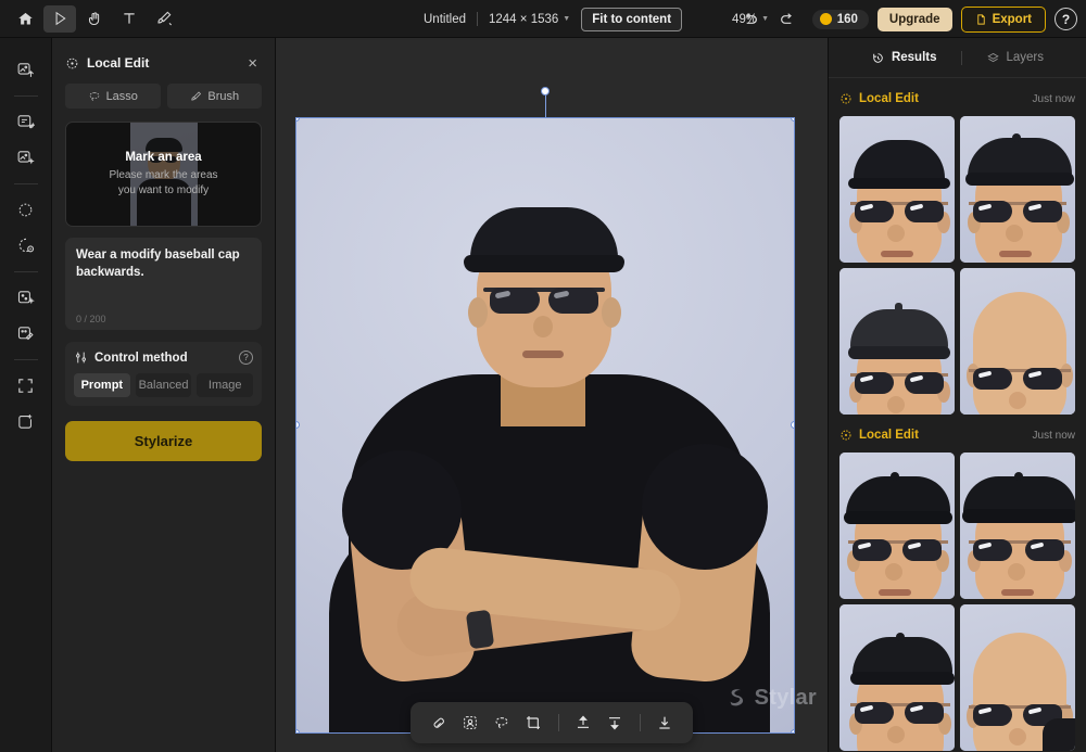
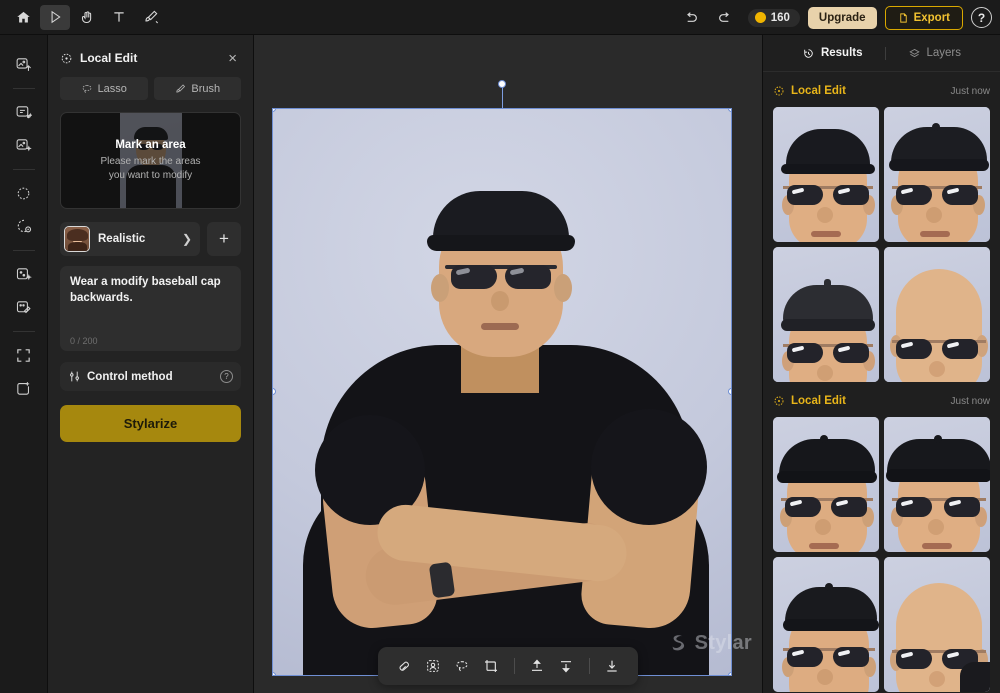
- Untitled
- 1244 × 1536
- Fit to content
- 49%
  160
  Upgrade
  Export
  ?
  Local Edit
  ×
  Lasso
  Brush
  Mark an area
  Please mark the areas
  you want to modify
+ Realistic
+ ❯
+ +
  Wear a modify baseball cap backwards.
  0 / 200
  Control method
  ?
- Prompt
- Balanced
- Image
  Stylarize
  Stylar
  Results
  Layers
  Local Edit
  Just now
  Local Edit
  Just now
